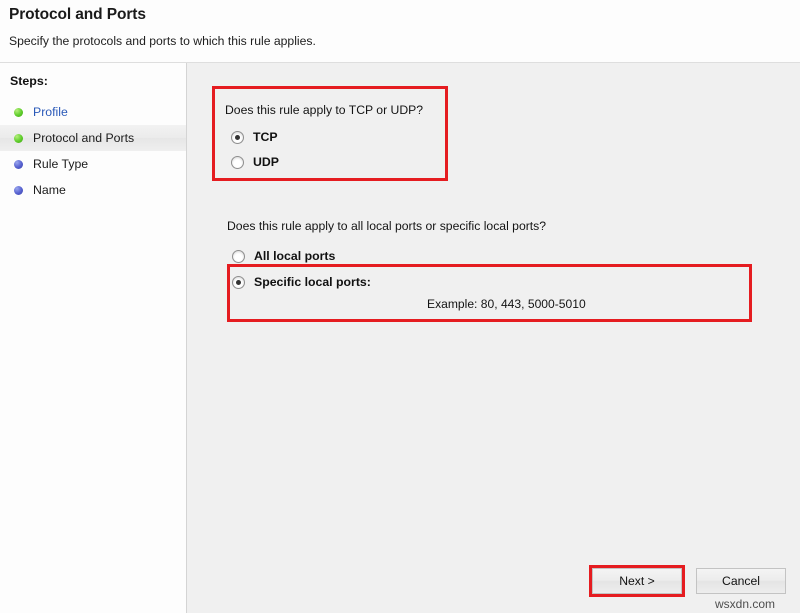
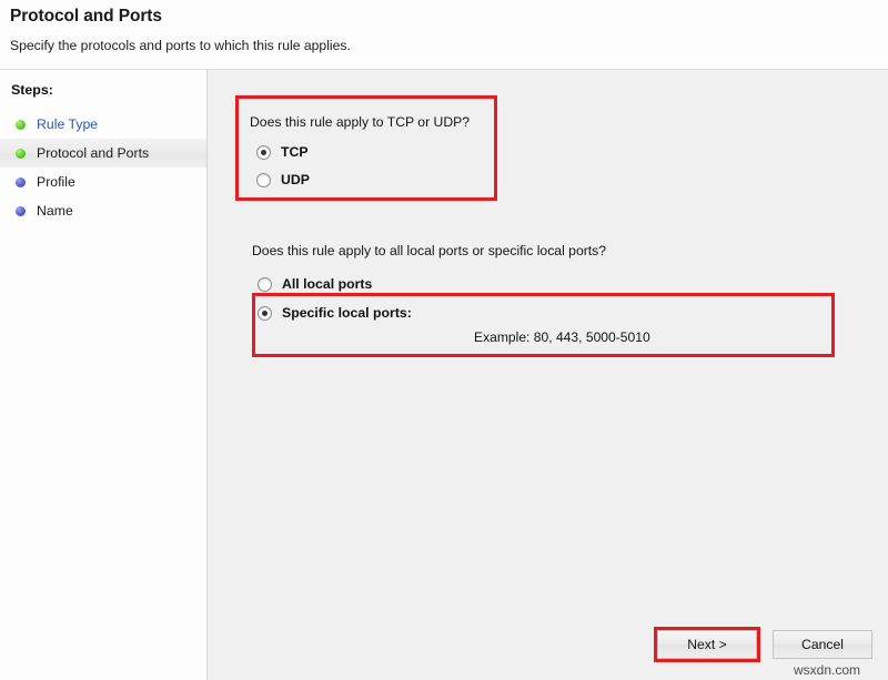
  Protocol and Ports
  Specify the protocols and ports to which this rule applies.
  Steps:
- Profile
+ Rule Type
  Protocol and Ports
- Rule Type
+ Profile
  Name
  Does this rule apply to TCP or UDP?
  TCP
  UDP
  Does this rule apply to all local ports or specific local ports?
  All local ports
  Specific local ports:
  Example: 80, 443, 5000-5010
  Next >
  Cancel
  wsxdn.com
